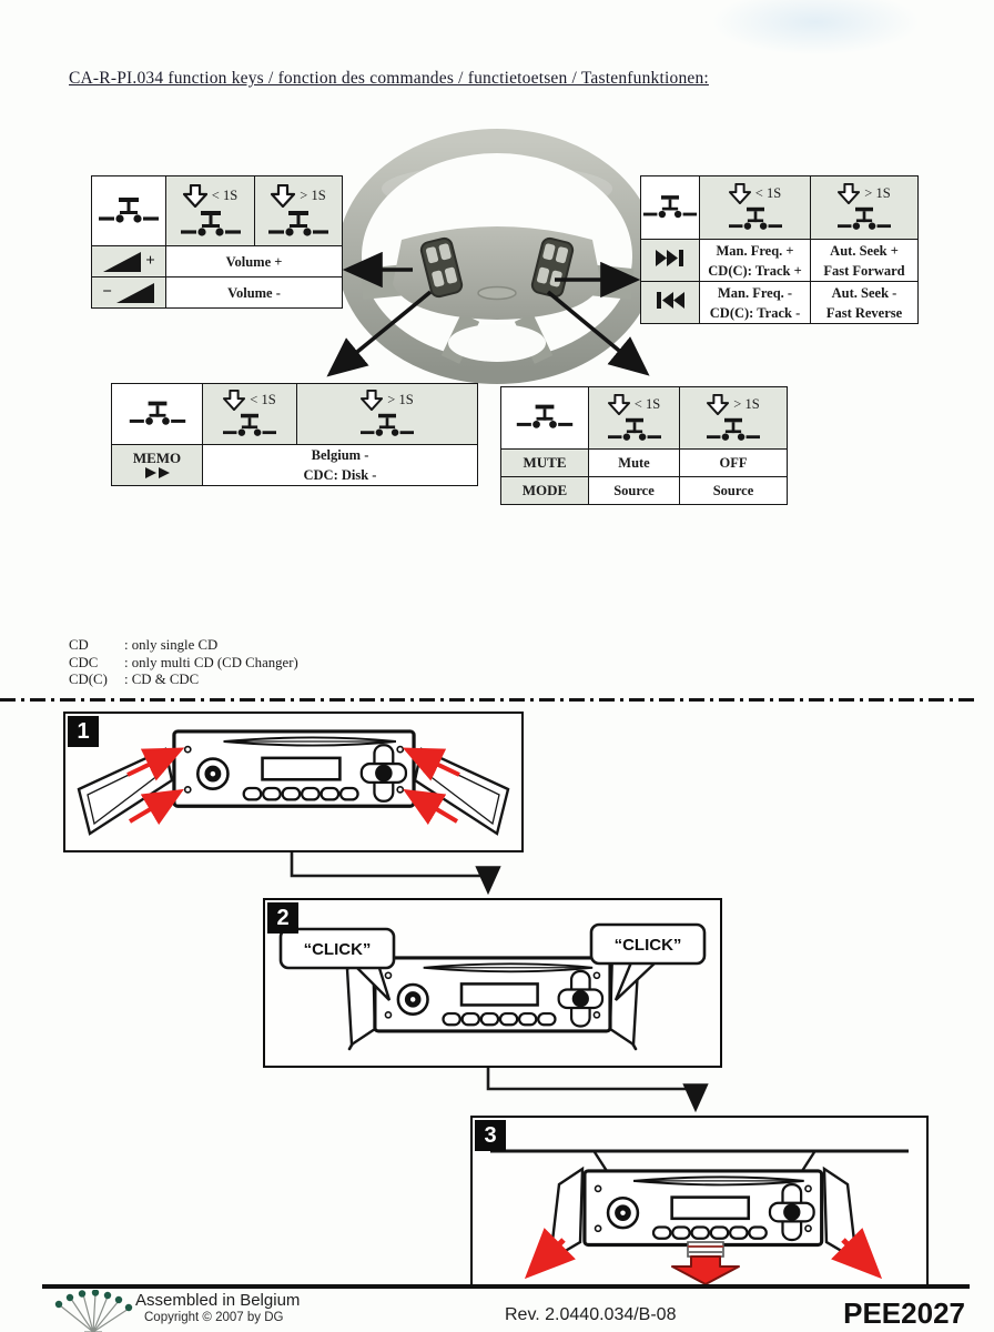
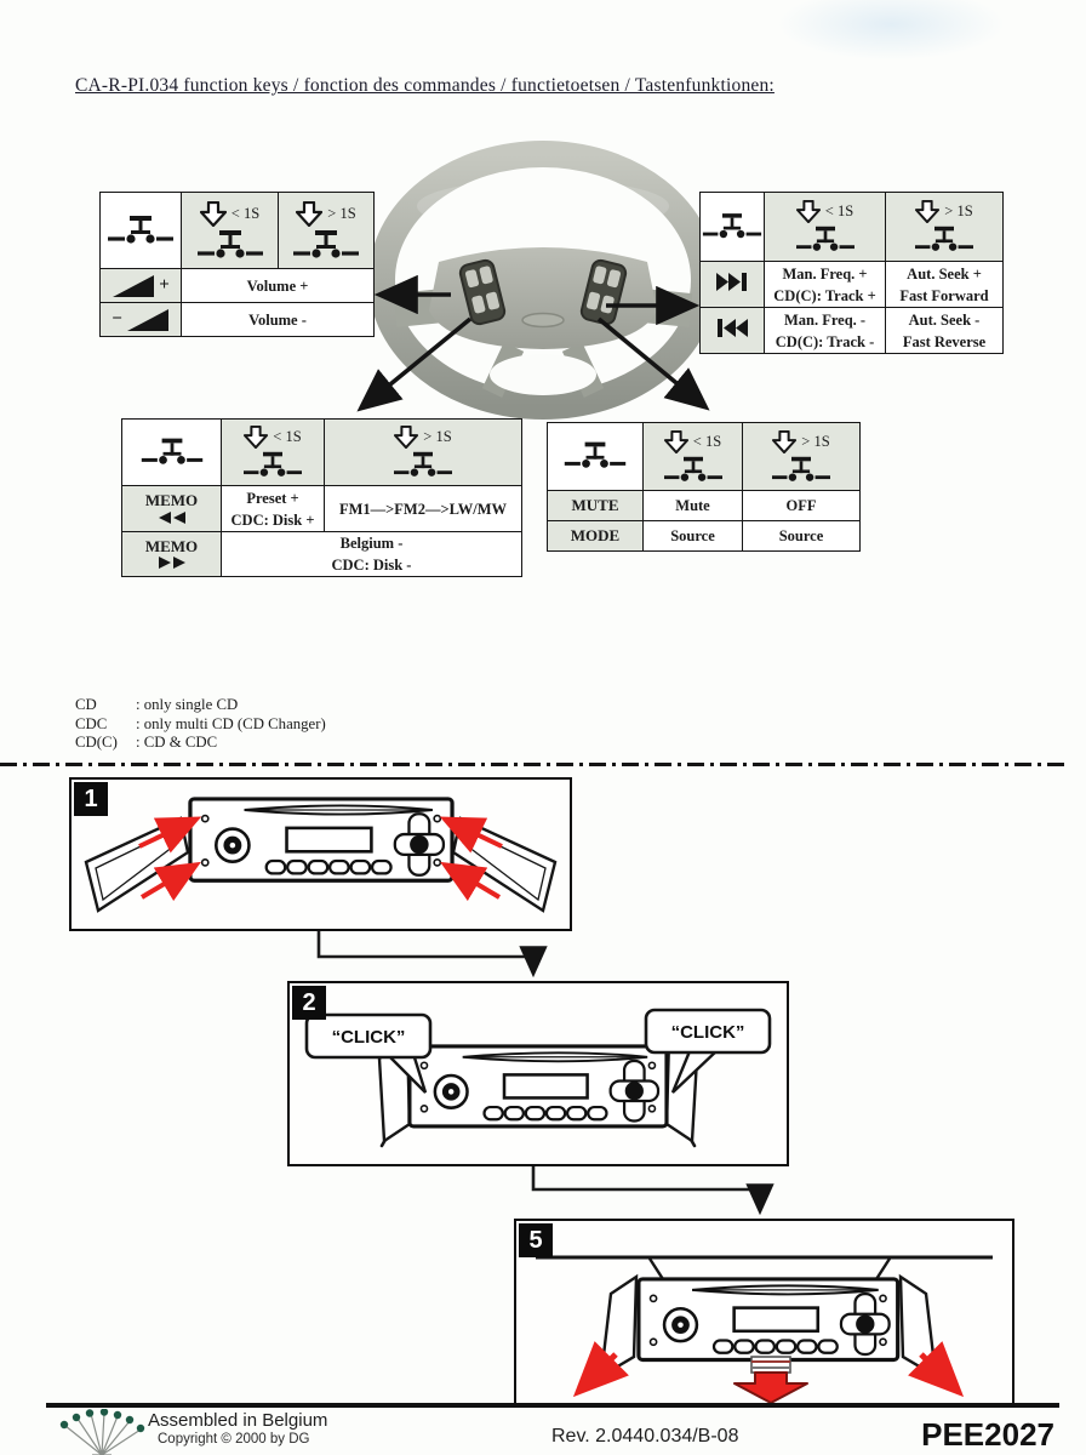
  CA-R-PI.034 function keys / fonction des commandes / functietoetsen / Tastenfunktionen:
  	< 1S	> 1S
  +	Volume +
  −	Volume -
  	< 1S	> 1S
  	Man. Freq. + CD(C): Track +	Aut. Seek + Fast Forward
  	Man. Freq. - CD(C): Track -	Aut. Seek - Fast Reverse
  	< 1S	> 1S
+ MEMO	Preset + CDC: Disk +	FM1—>FM2—>LW/MW
  MEMO	Belgium - CDC: Disk -
  	< 1S	> 1S
  MUTE	Mute	OFF
  MODE	Source	Source
  CD : only single CD
  CDC : only multi CD (CD Changer)
  CD(C) : CD & CDC
  1
  2
  “CLICK”
  “CLICK”
- 3
+ 5
  Assembled in Belgium
- Copyright © 2007 by DG
+ Copyright © 2000 by DG
  Rev. 2.0440.034/B-08
  PEE2027
